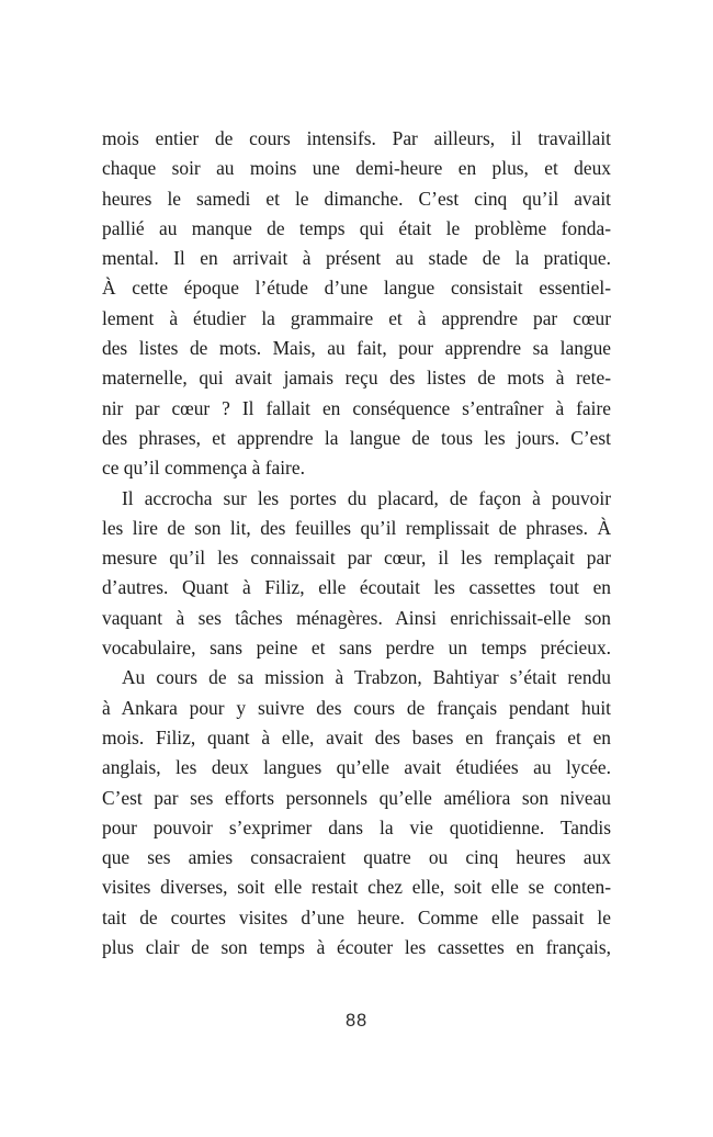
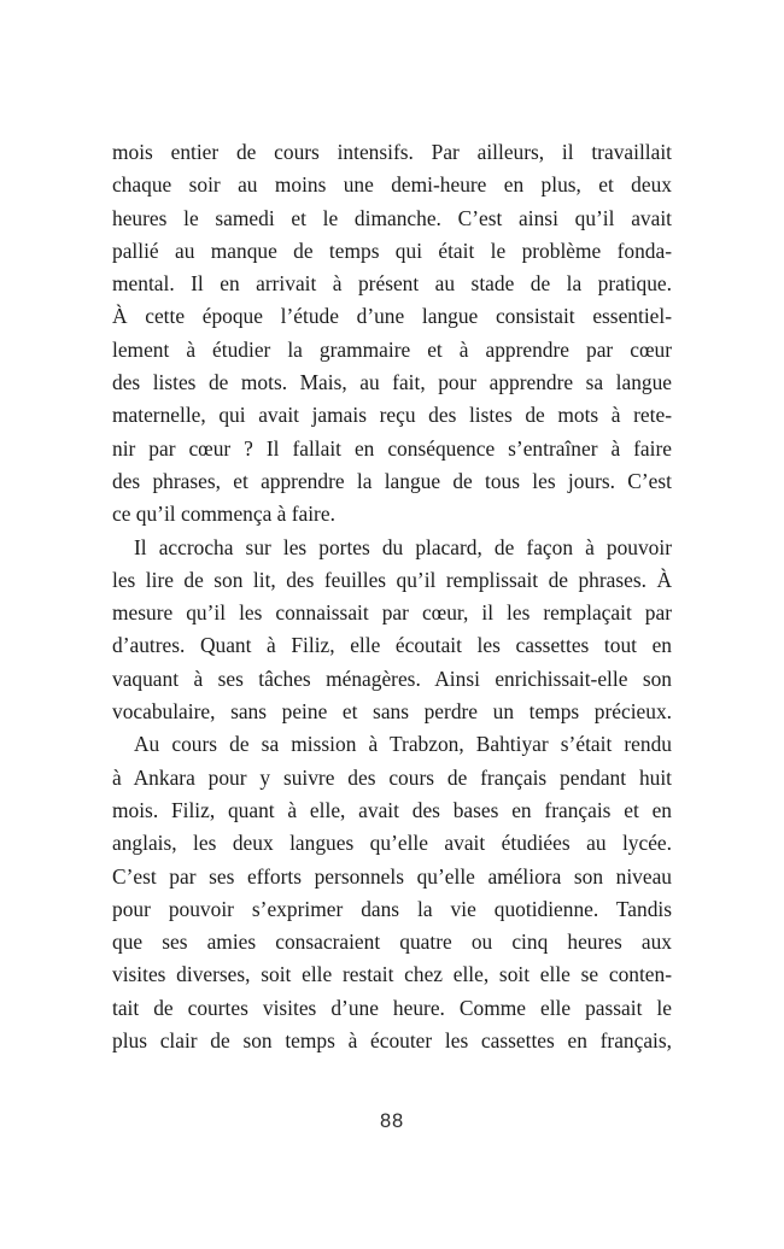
  mois entier de cours intensifs. Par ailleurs, il travaillait
  chaque soir au moins une demi-heure en plus, et deux
- heures le samedi et le dimanche. C’est cinq qu’il avait
+ heures le samedi et le dimanche. C’est ainsi qu’il avait
  pallié au manque de temps qui était le problème fonda-
  mental. Il en arrivait à présent au stade de la pratique.
  À cette époque l’étude d’une langue consistait essentiel-
  lement à étudier la grammaire et à apprendre par cœur
  des listes de mots. Mais, au fait, pour apprendre sa langue
  maternelle, qui avait jamais reçu des listes de mots à rete-
  nir par cœur ? Il fallait en conséquence s’entraîner à faire
  des phrases, et apprendre la langue de tous les jours. C’est
  ce qu’il commença à faire.
  Il accrocha sur les portes du placard, de façon à pouvoir
  les lire de son lit, des feuilles qu’il remplissait de phrases. À
  mesure qu’il les connaissait par cœur, il les remplaçait par
  d’autres. Quant à Filiz, elle écoutait les cassettes tout en
  vaquant à ses tâches ménagères. Ainsi enrichissait-elle son
  vocabulaire, sans peine et sans perdre un temps précieux.
  Au cours de sa mission à Trabzon, Bahtiyar s’était rendu
  à Ankara pour y suivre des cours de français pendant huit
  mois. Filiz, quant à elle, avait des bases en français et en
  anglais, les deux langues qu’elle avait étudiées au lycée.
  C’est par ses efforts personnels qu’elle améliora son niveau
  pour pouvoir s’exprimer dans la vie quotidienne. Tandis
  que ses amies consacraient quatre ou cinq heures aux
  visites diverses, soit elle restait chez elle, soit elle se conten-
  tait de courtes visites d’une heure. Comme elle passait le
  plus clair de son temps à écouter les cassettes en français,
  88
